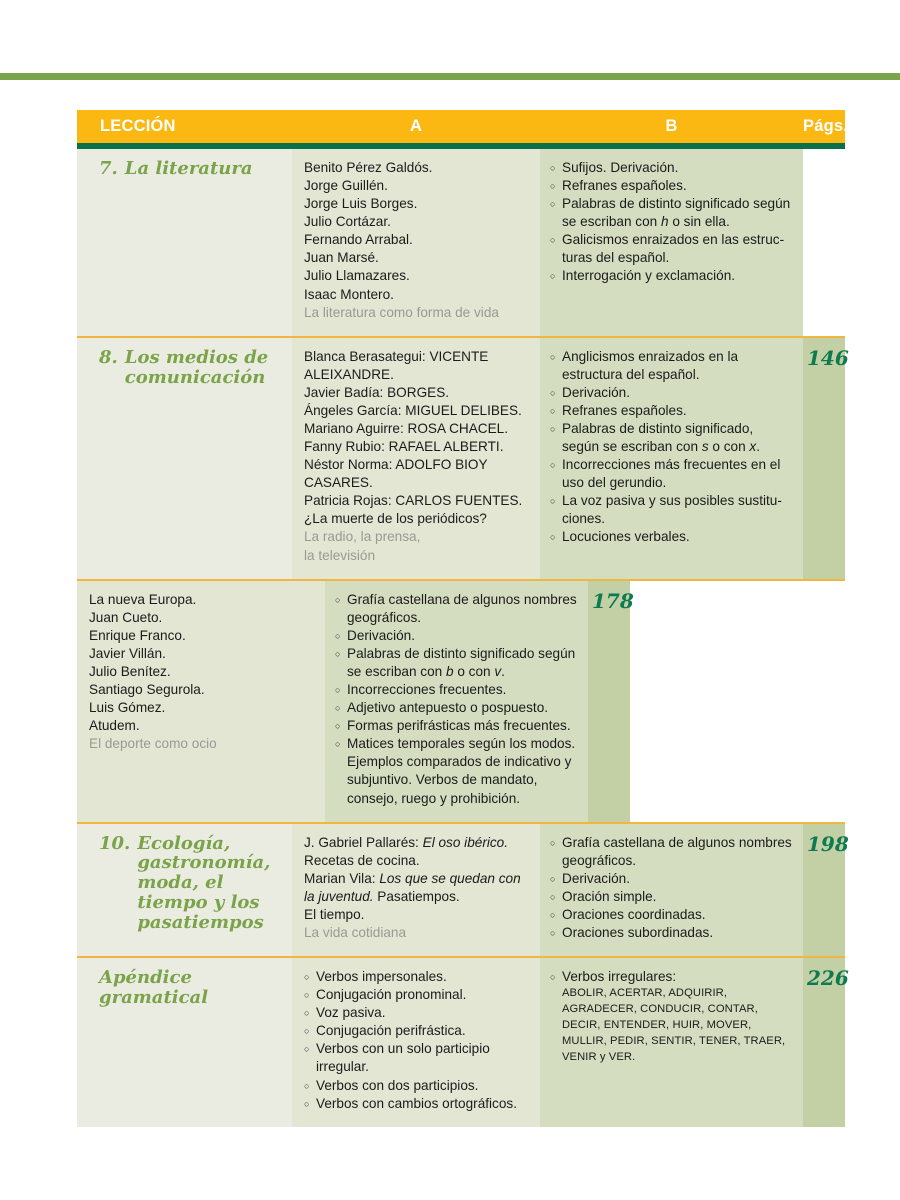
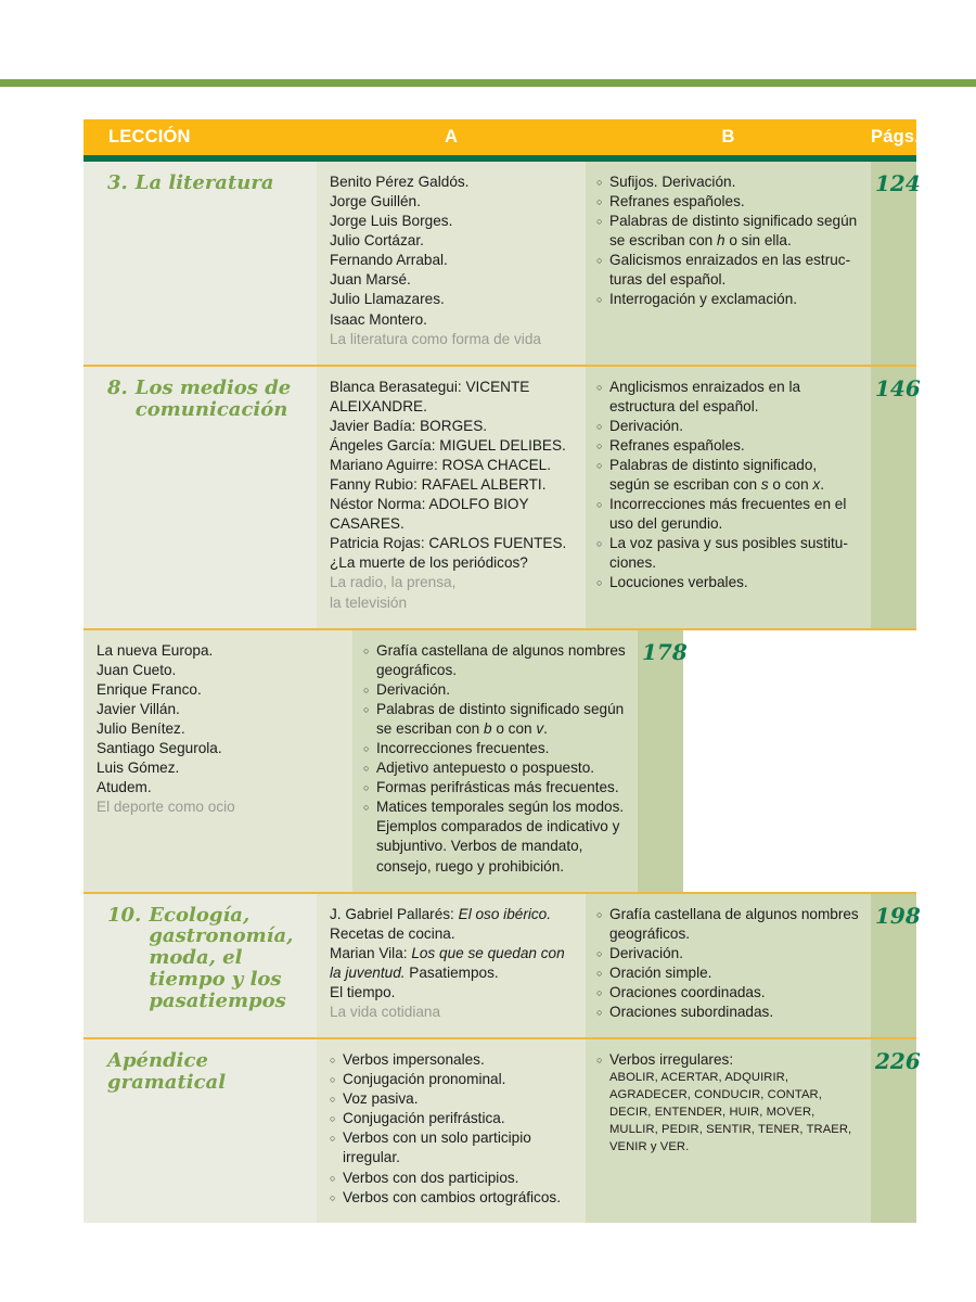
  LECCIÓN
  A
  B
  Págs.
- 7.
+ 3.
  La literatura
  Benito Pérez Galdós.
  Jorge Guillén.
  Jorge Luis Borges.
  Julio Cortázar.
  Fernando Arrabal.
  Juan Marsé.
  Julio Llamazares.
  Isaac Montero.
  La literatura como forma de vida
  Sufijos. Derivación.
  Refranes españoles.
  Palabras de distinto significado según se escriban con h o sin ella.
  Galicismos enraizados en las estruc-turas del español.
  Interrogación y exclamación.
+ 124
  8.
  Los medios de comunicación
  Blanca Berasategui: VICENTE ALEIXANDRE.
  Javier Badía: BORGES.
  Ángeles García: MIGUEL DELIBES.
  Mariano Aguirre: ROSA CHACEL.
  Fanny Rubio: RAFAEL ALBERTI.
  Néstor Norma: ADOLFO BIOY CASARES.
  Patricia Rojas: CARLOS FUENTES.
  ¿La muerte de los periódicos?
  La radio, la prensa,
  la televisión
  Anglicismos enraizados en la estructura del español.
  Derivación.
  Refranes españoles.
  Palabras de distinto significado, según se escriban con s o con x.
  Incorrecciones más frecuentes en el uso del gerundio.
  La voz pasiva y sus posibles sustitu-ciones.
  Locuciones verbales.
  146
  La nueva Europa.
  Juan Cueto.
  Enrique Franco.
  Javier Villán.
  Julio Benítez.
  Santiago Segurola.
  Luis Gómez.
  Atudem.
  El deporte como ocio
  Grafía castellana de algunos nombres geográficos.
  Derivación.
  Palabras de distinto significado según se escriban con b o con v.
  Incorrecciones frecuentes.
  Adjetivo antepuesto o pospuesto.
  Formas perifrásticas más frecuentes.
  Matices temporales según los modos. Ejemplos comparados de indicativo y subjuntivo. Verbos de mandato, consejo, ruego y prohibición.
  178
  10.
  Ecología, gastronomía, moda, el tiempo y los pasatiempos
  J. Gabriel Pallarés: El oso ibérico.
  Recetas de cocina.
  Marian Vila: Los que se quedan con la juventud. Pasatiempos.
  El tiempo.
  La vida cotidiana
  Grafía castellana de algunos nombres geográficos.
  Derivación.
  Oración simple.
  Oraciones coordinadas.
  Oraciones subordinadas.
  198
  Apéndice gramatical
  Verbos impersonales.
  Conjugación pronominal.
  Voz pasiva.
  Conjugación perifrástica.
  Verbos con un solo participio irregular.
  Verbos con dos participios.
  Verbos con cambios ortográficos.
  Verbos irregulares:
  ABOLIR, ACERTAR, ADQUIRIR, AGRADECER, CONDUCIR, CONTAR, DECIR, ENTENDER, HUIR, MOVER, MULLIR, PEDIR, SENTIR, TENER, TRAER, VENIR y VER.
  226
